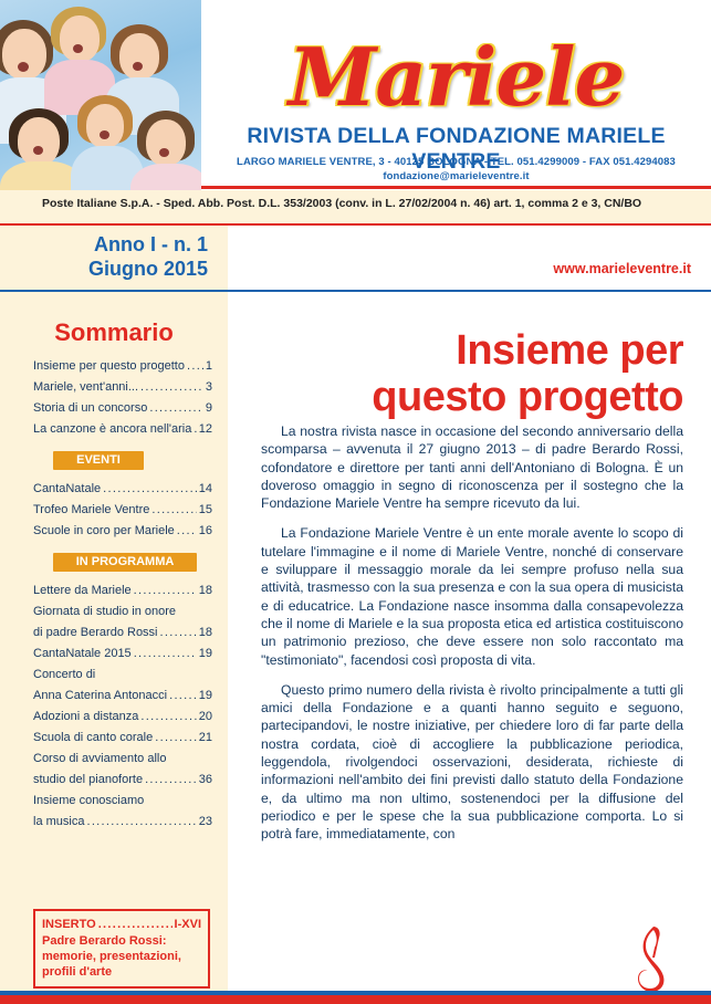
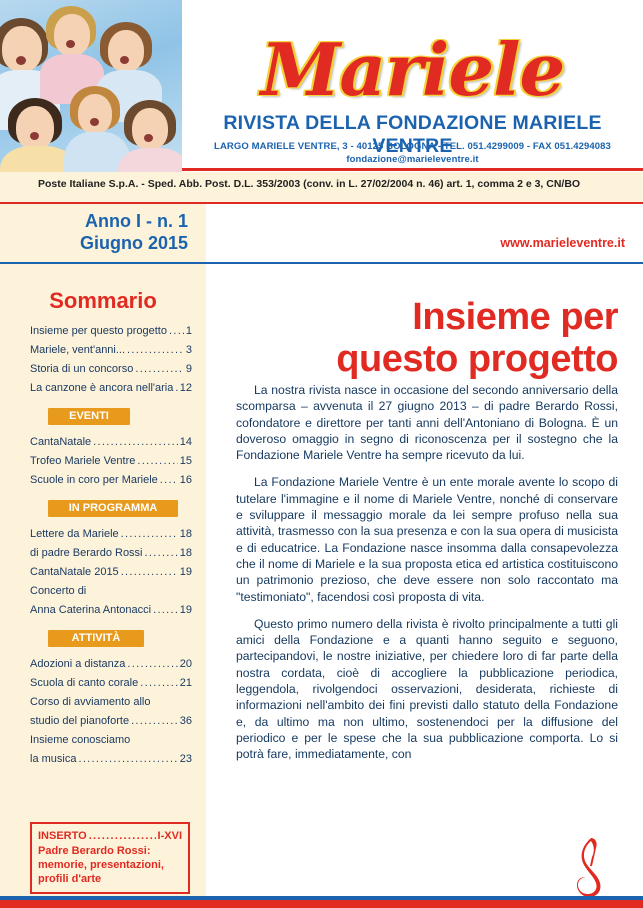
  Mariele
  RIVISTA DELLA FONDAZIONE MARIELE VENTRE
  LARGO MARIELE VENTRE, 3 - 40125 BOLOGNA - TEL. 051.4299009 - FAX 051.4294083
  fondazione@marieleventre.it
  Poste Italiane S.p.A. - Sped. Abb. Post. D.L. 353/2003 (conv. in L. 27/02/2004 n. 46) art. 1, comma 2 e 3, CN/BO
  Anno I - n. 1
  Giugno 2015
  www.marieleventre.it
  Sommario
  Insieme per questo progetto
  1
  Mariele, vent'anni...
  3
  Storia di un concorso
  9
  La canzone è ancora nell'aria
  12
  EVENTI
  CantaNatale
  14
  Trofeo Mariele Ventre
  15
  Scuole in coro per Mariele
  16
  IN PROGRAMMA
  Lettere da Mariele
  18
- Giornata di studio in onore
  di padre Berardo Rossi
  18
  CantaNatale 2015
  19
  Concerto di
  Anna Caterina Antonacci
  19
+ ATTIVITÀ
  Adozioni a distanza
  20
  Scuola di canto corale
  21
  Corso di avviamento allo
  studio del pianoforte
  36
  Insieme conosciamo
  la musica
  23
  INSERTO
  I-XVI
  Padre Berardo Rossi:
  memorie, presentazioni,
  profili d'arte
  Insieme per
  questo progetto
  La nostra rivista nasce in occasione del secondo anniversario della scomparsa – avvenuta il 27 giugno 2013 – di padre Berardo Rossi, cofondatore e direttore per tanti anni dell'Antoniano di Bologna. È un doveroso omaggio in segno di riconoscenza per il sostegno che la Fondazione Mariele Ventre ha sempre ricevuto da lui.
  La Fondazione Mariele Ventre è un ente morale avente lo scopo di tutelare l'immagine e il nome di Mariele Ventre, nonché di conservare e sviluppare il messaggio morale da lei sempre profuso nella sua attività, trasmesso con la sua presenza e con la sua opera di musicista e di educatrice. La Fondazione nasce insomma dalla consapevolezza che il nome di Mariele e la sua proposta etica ed artistica costituiscono un patrimonio prezioso, che deve essere non solo raccontato ma "testimoniato", facendosi così proposta di vita.
  Questo primo numero della rivista è rivolto principalmente a tutti gli amici della Fondazione e a quanti hanno seguito e seguono, partecipandovi, le nostre iniziative, per chiedere loro di far parte della nostra cordata, cioè di accogliere la pubblicazione periodica, leggendola, rivolgendoci osservazioni, desiderata, richieste di informazioni nell'ambito dei fini previsti dallo statuto della Fondazione e, da ultimo ma non ultimo, sostenendoci per la diffusione del periodico e per le spese che la sua pubblicazione comporta. Lo si potrà fare, immediatamente, con
